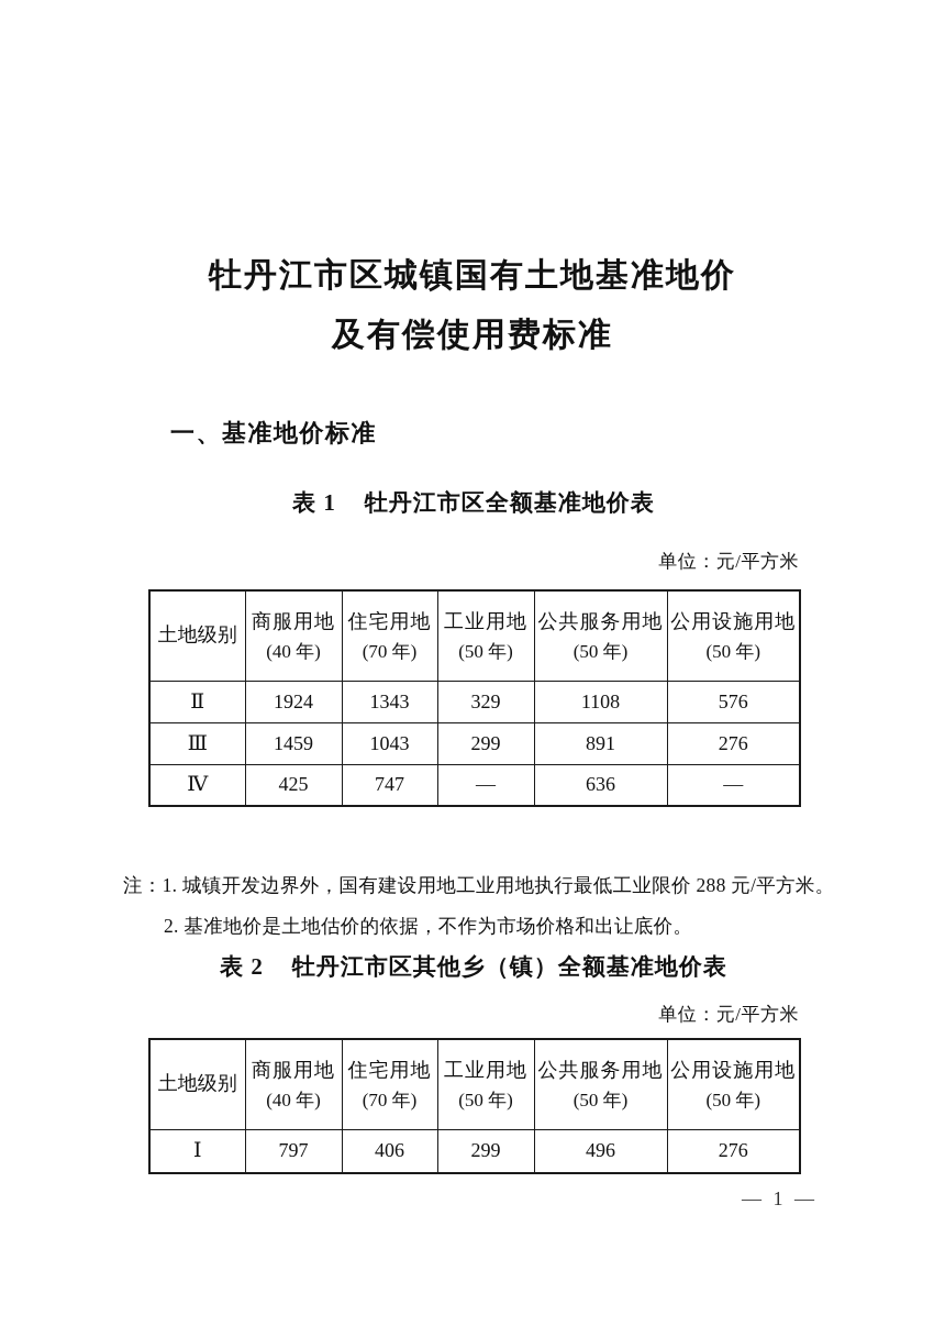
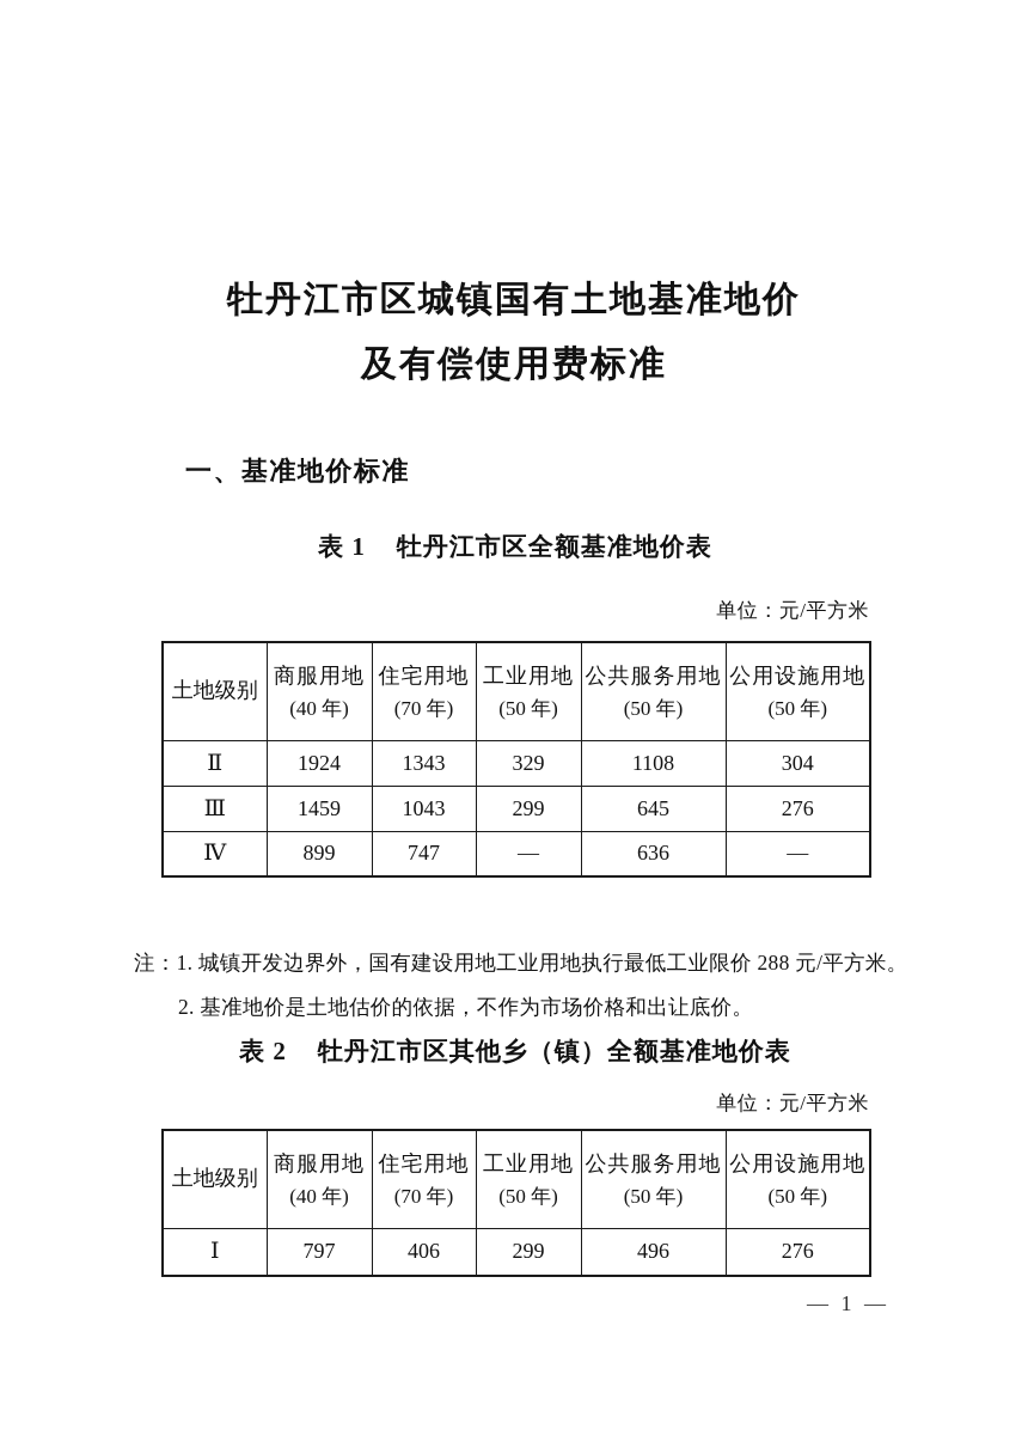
  牡丹江市区城镇国有土地基准地价
  及有偿使用费标准
  一、基准地价标准
  表 1 牡丹江市区全额基准地价表
  单位：元/平方米
  土地级别	商服用地 (40 年)	住宅用地 (70 年)	工业用地 (50 年)	公共服务用地 (50 年)	公用设施用地 (50 年)
- Ⅱ	1924	1343	329	1108	576
+ Ⅱ	1924	1343	329	1108	304
- Ⅲ	1459	1043	299	891	276
+ Ⅲ	1459	1043	299	645	276
- Ⅳ	425	747	—	636	—
+ Ⅳ	899	747	—	636	—
  注：1. 城镇开发边界外，国有建设用地工业用地执行最低工业限价 288 元/平方米。
  2. 基准地价是土地估价的依据，不作为市场价格和出让底价。
  表 2 牡丹江市区其他乡（镇）全额基准地价表
  单位：元/平方米
  土地级别	商服用地 (40 年)	住宅用地 (70 年)	工业用地 (50 年)	公共服务用地 (50 年)	公用设施用地 (50 年)
  Ⅰ	797	406	299	496	276
  — 1 —
